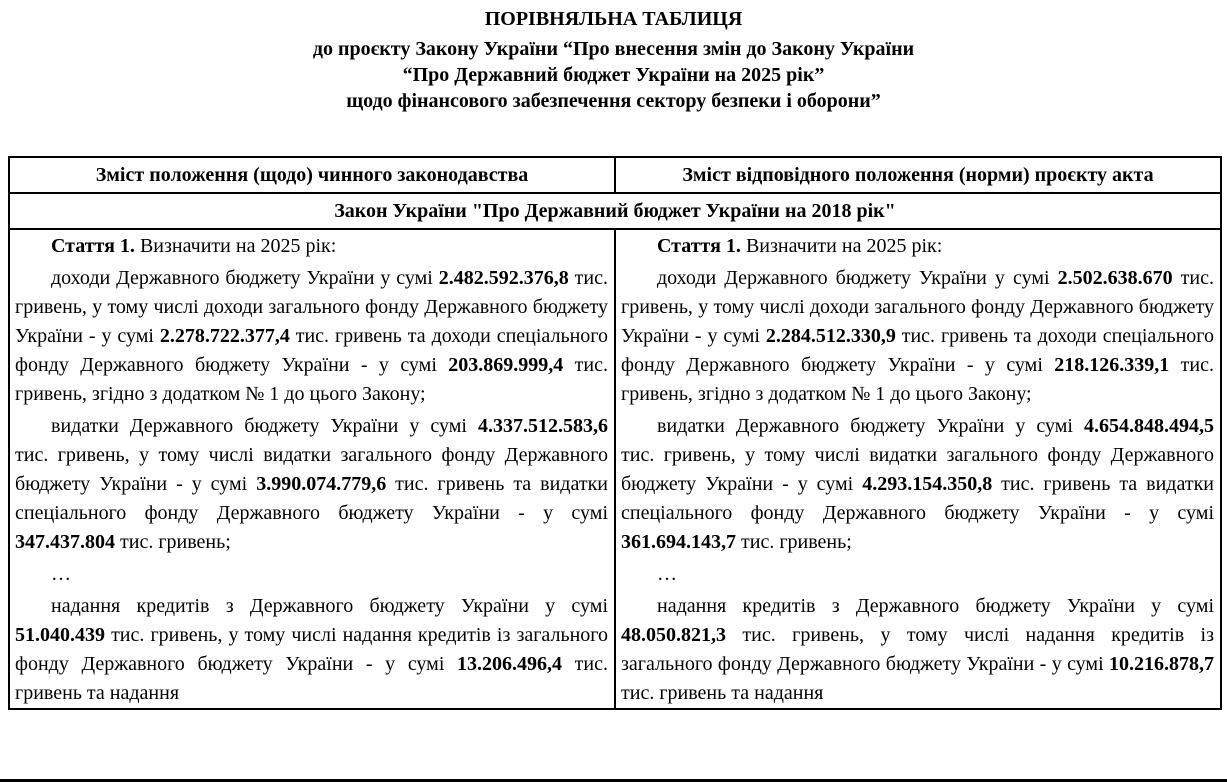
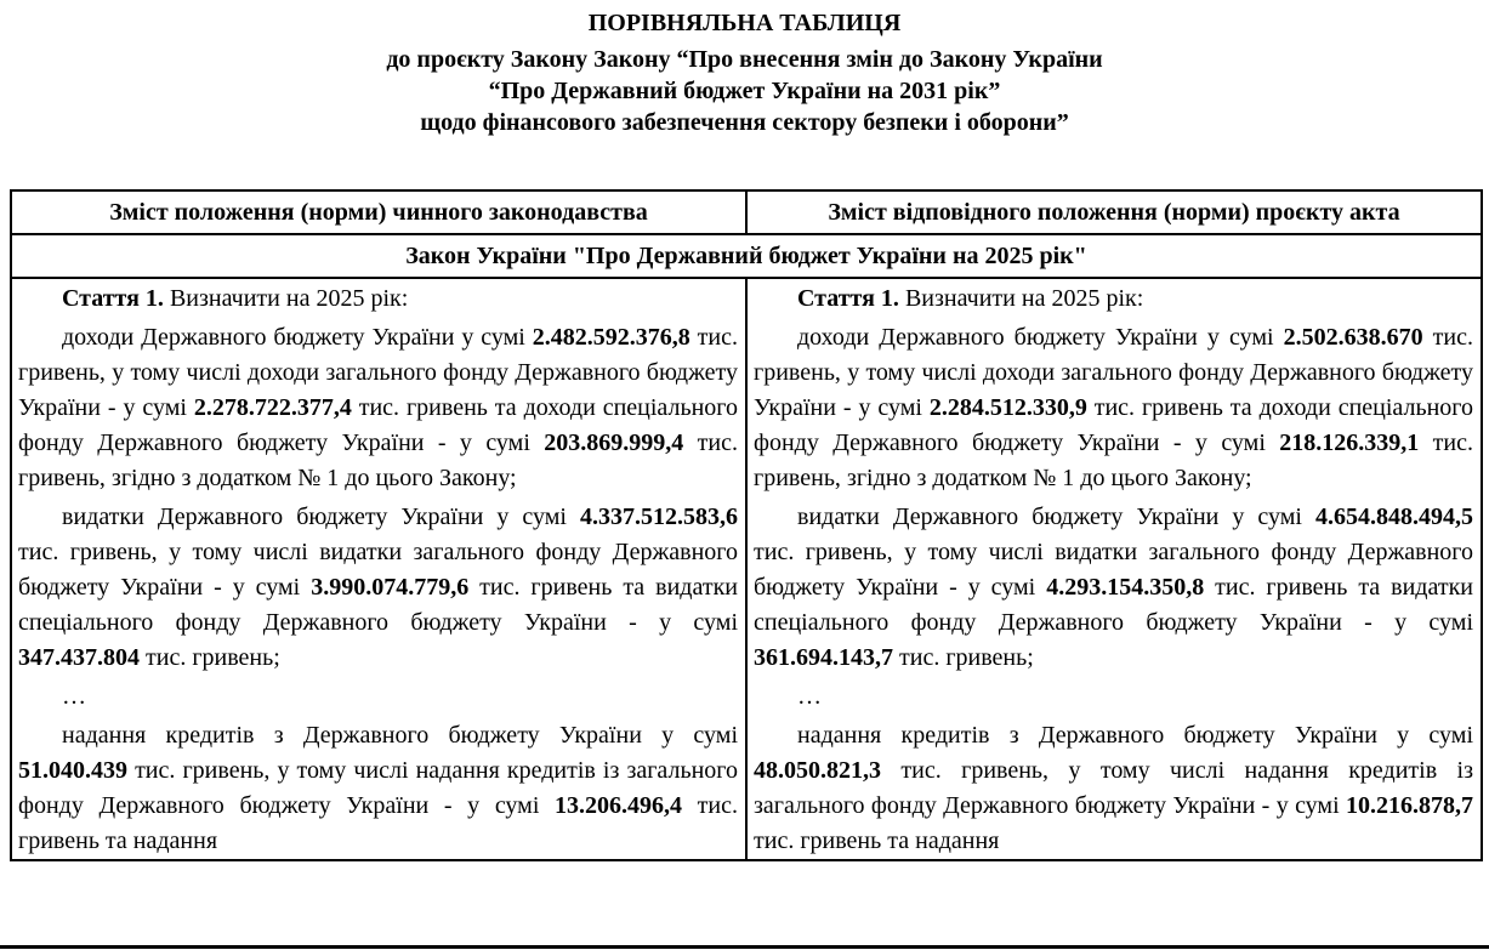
  ПОРІВНЯЛЬНА ТАБЛИЦЯ
- до проєкту Закону України “Про внесення змін до Закону України
+ до проєкту Закону Закону “Про внесення змін до Закону України
- “Про Державний бюджет України на 2025 рік”
+ “Про Державний бюджет України на 2031 рік”
  щодо фінансового забезпечення сектору безпеки і оборони”
- Зміст положення (щодо) чинного законодавства	Зміст відповідного положення (норми) проєкту акта
+ Зміст положення (норми) чинного законодавства	Зміст відповідного положення (норми) проєкту акта
- Закон України "Про Державний бюджет України на 2018 рік"
+ Закон України "Про Державний бюджет України на 2025 рік"
  Стаття 1. Визначити на 2025 рік:доходи Державного бюджету України у сумі 2.482.592.376,8 тис. гривень, у тому числі доходи загального фонду Державного бюджету України - у сумі 2.278.722.377,4 тис. гривень та доходи спеціального фонду Державного бюджету України - у сумі 203.869.999,4 тис. гривень, згідно з додатком № 1 до цього Закону;видатки Державного бюджету України у сумі 4.337.512.583,6 тис. гривень, у тому числі видатки загального фонду Державного бюджету України - у сумі 3.990.074.779,6 тис. гривень та видатки спеціального фонду Державного бюджету України - у сумі 347.437.804 тис. гривень;…надання кредитів з Державного бюджету України у сумі 51.040.439 тис. гривень, у тому числі надання кредитів із загального фонду Державного бюджету України - у сумі 13.206.496,4 тис. гривень та надання	Стаття 1. Визначити на 2025 рік:доходи Державного бюджету України у сумі 2.502.638.670 тис. гривень, у тому числі доходи загального фонду Державного бюджету України - у сумі 2.284.512.330,9 тис. гривень та доходи спеціального фонду Державного бюджету України - у сумі 218.126.339,1 тис. гривень, згідно з додатком № 1 до цього Закону;видатки Державного бюджету України у сумі 4.654.848.494,5 тис. гривень, у тому числі видатки загального фонду Державного бюджету України - у сумі 4.293.154.350,8 тис. гривень та видатки спеціального фонду Державного бюджету України - у сумі 361.694.143,7 тис. гривень;…надання кредитів з Державного бюджету України у сумі 48.050.821,3 тис. гривень, у тому числі надання кредитів із загального фонду Державного бюджету України - у сумі 10.216.878,7 тис. гривень та надання
